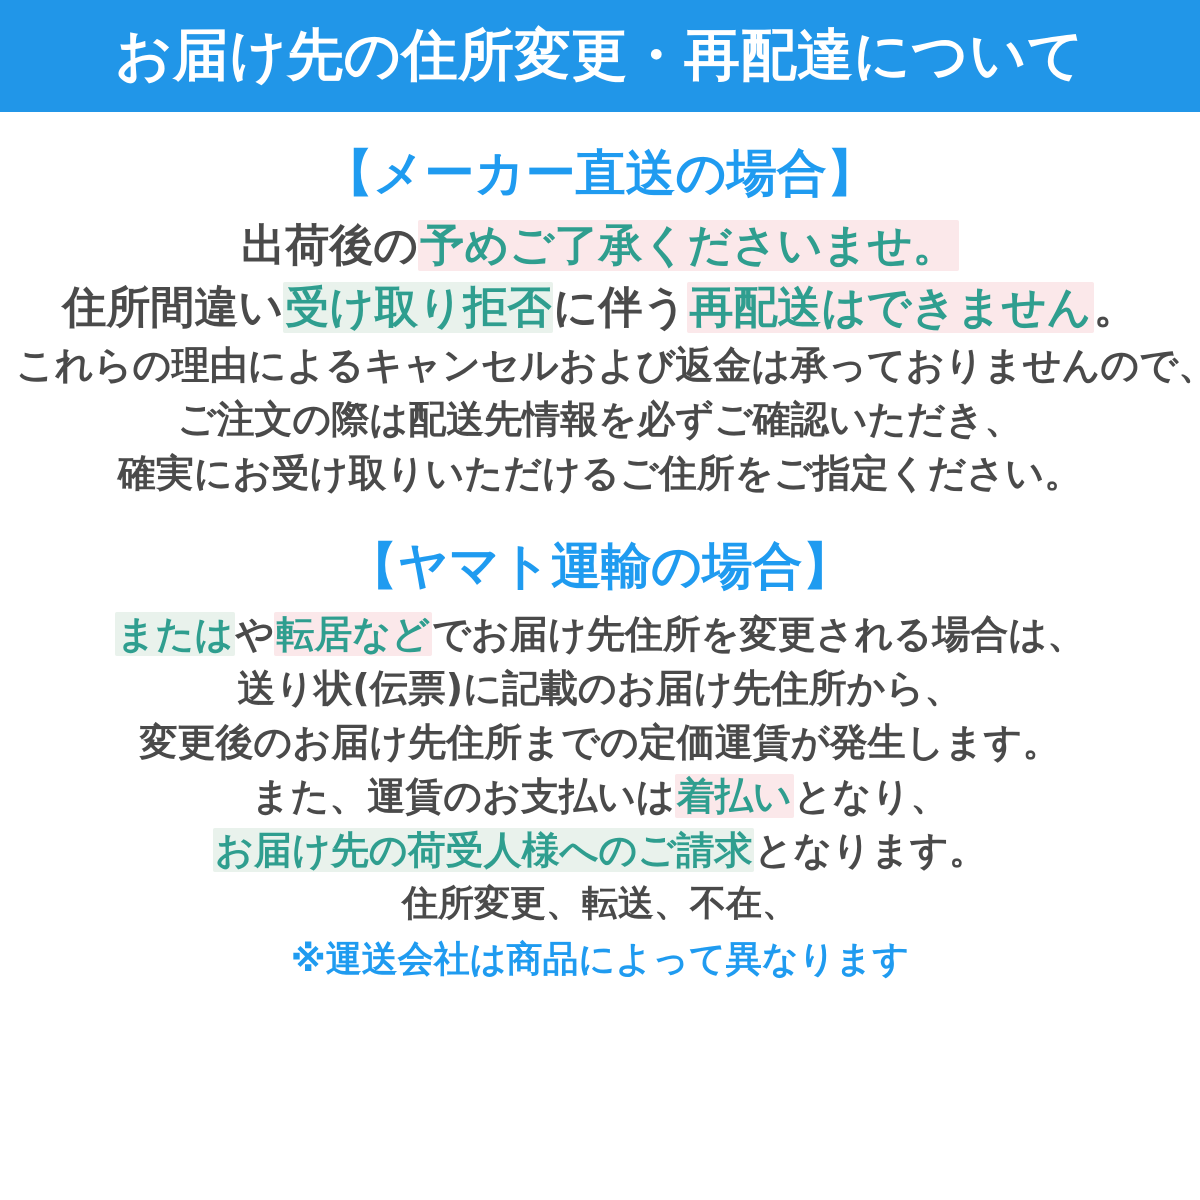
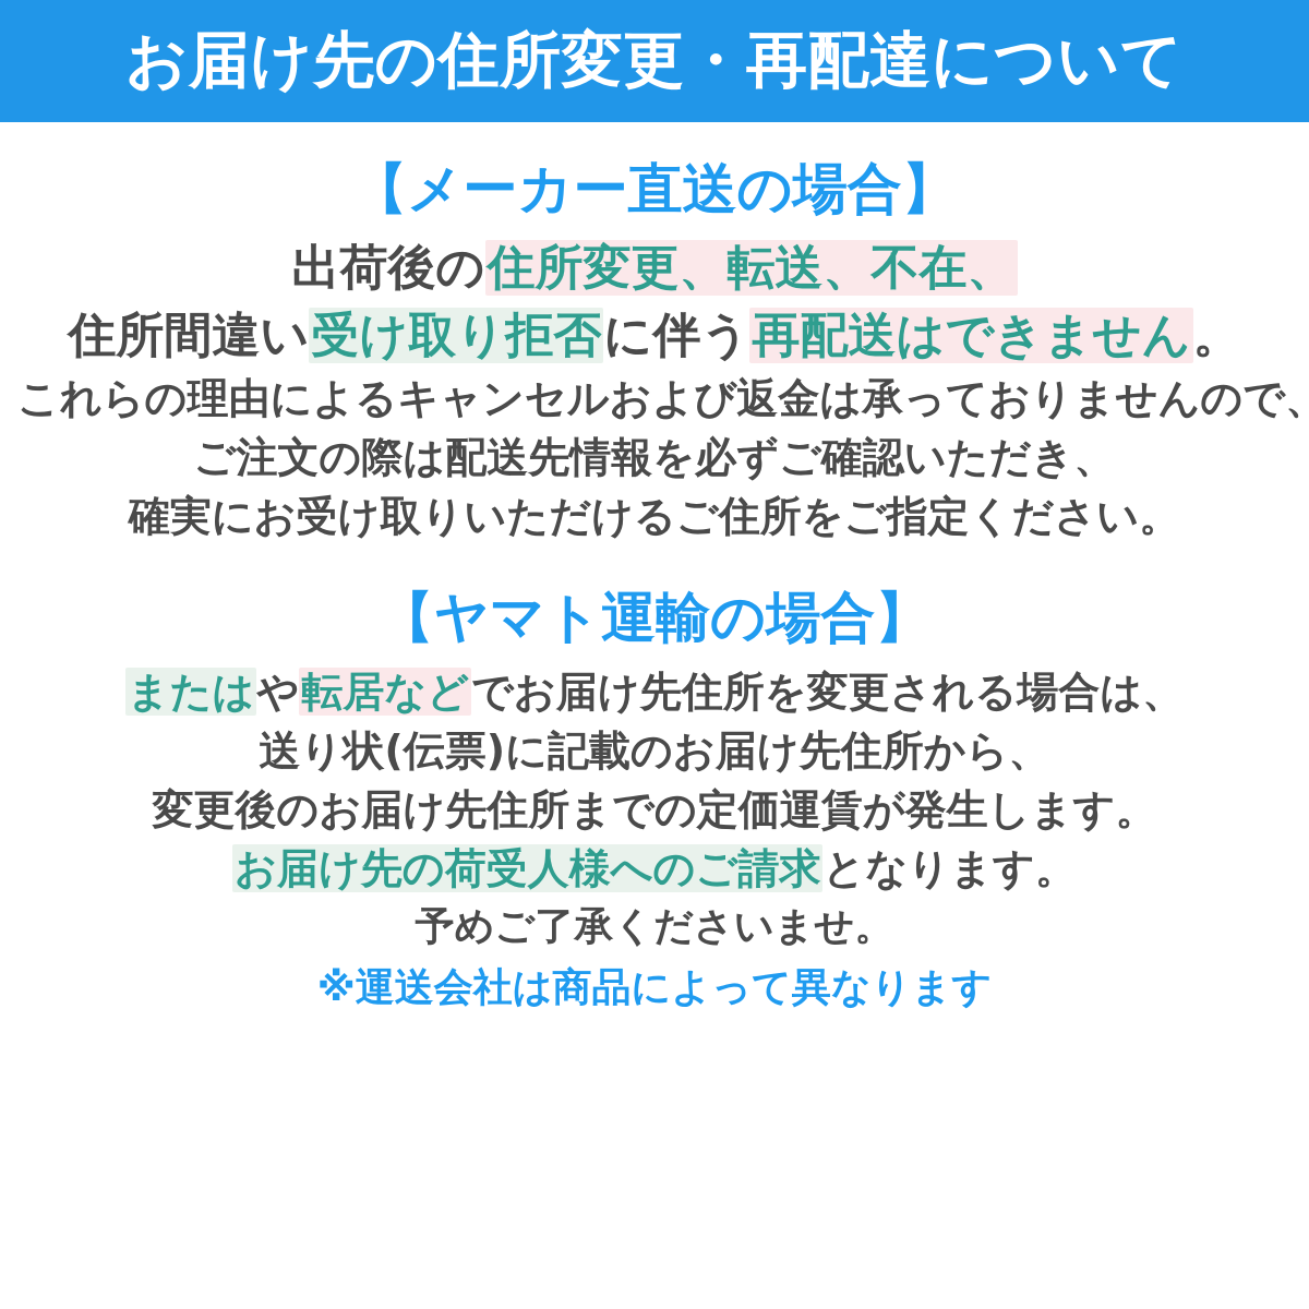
  お届け先の住所変更・再配達について
  【メーカー直送の場合】
- 出荷後の予めご了承くださいませ。
+ 出荷後の住所変更、転送、不在、
  住所間違い受け取り拒否に伴う再配送はできません。
  これらの理由によるキャンセルおよび返金は承っておりませんので、
  ご注文の際は配送先情報を必ずご確認いただき、
  確実にお受け取りいただけるご住所をご指定ください。
  【ヤマト運輸の場合】
  またはや転居などでお届け先住所を変更される場合は、
  送り状(伝票)に記載のお届け先住所から、
  変更後のお届け先住所までの定価運賃が発生します。
- また、運賃のお支払いは着払いとなり、
  お届け先の荷受人様へのご請求となります。
- 住所変更、転送、不在、
+ 予めご了承くださいませ。
  ※運送会社は商品によって異なります
